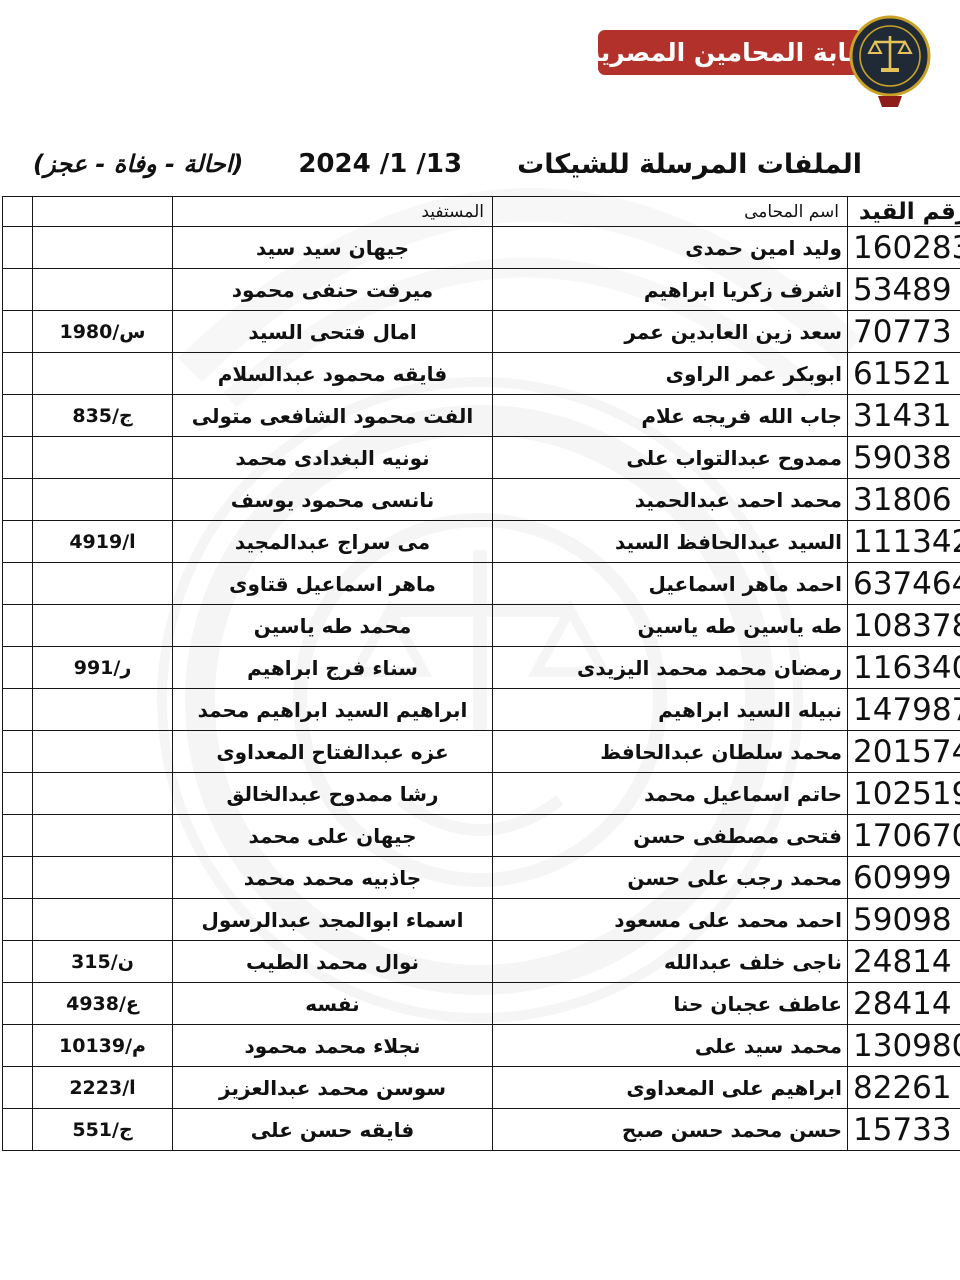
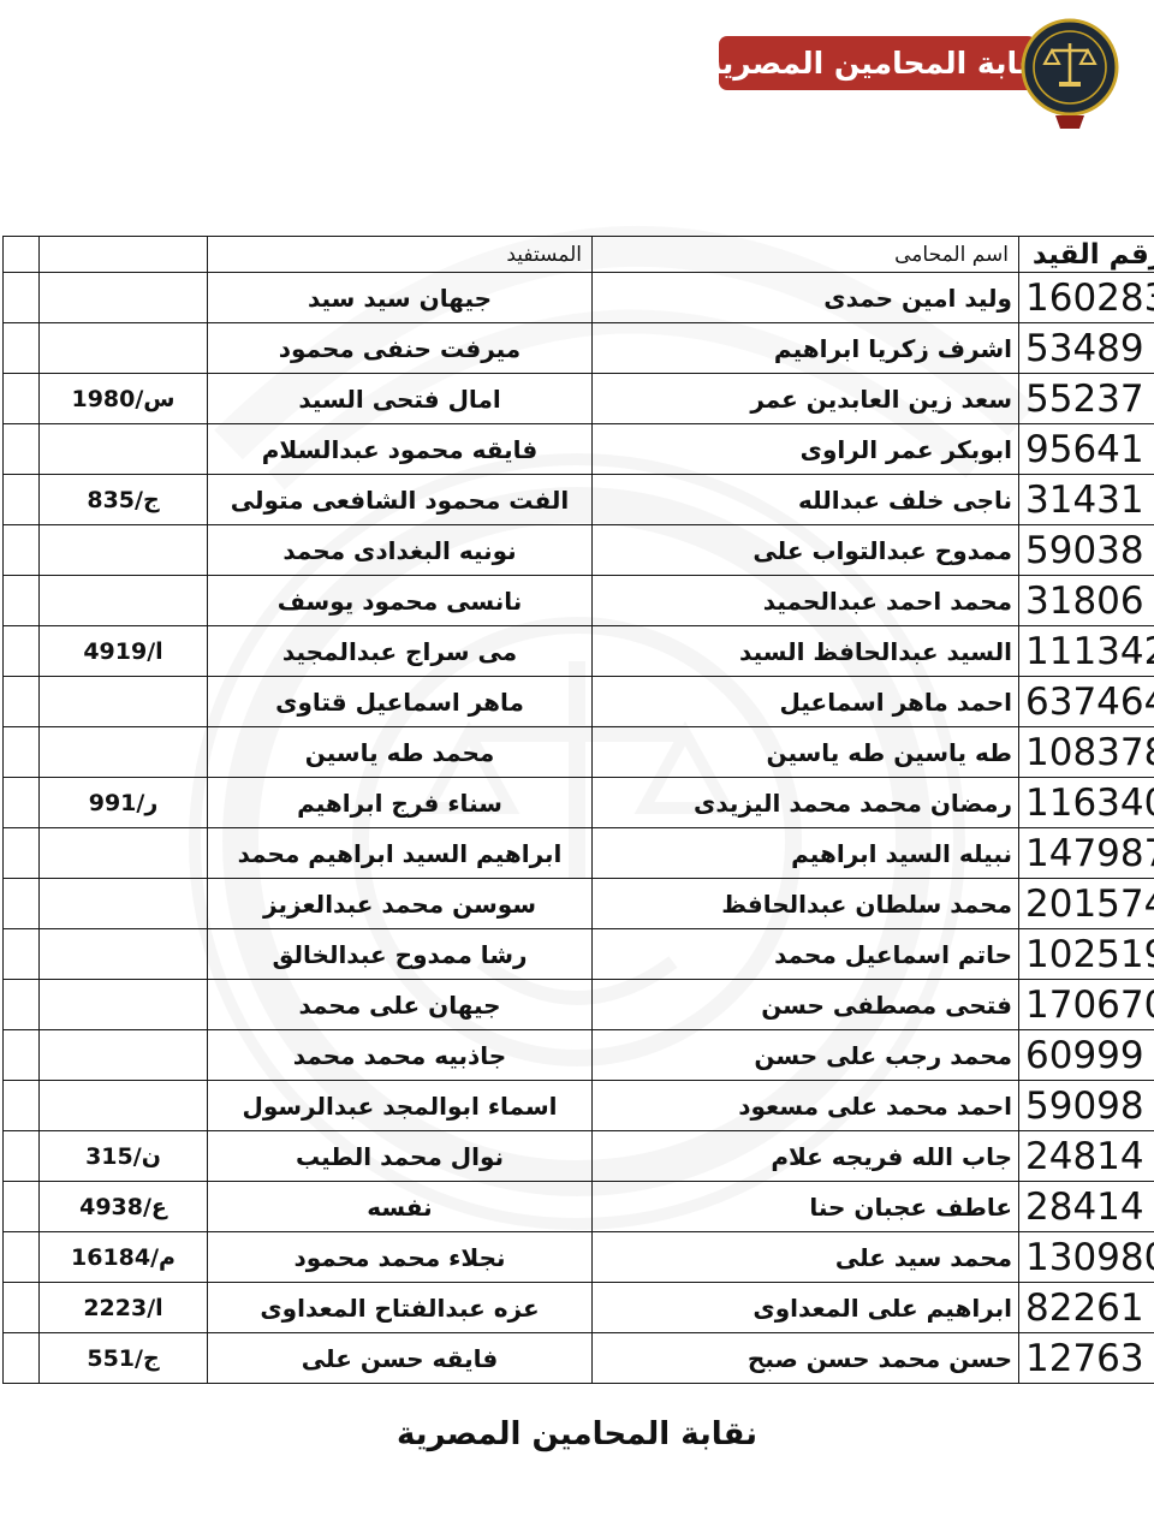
  ابة المحامين المصرية
- الملفات المرسلة للشيكات
- 13/ 1/ 2024
- (احالة - وفاة - عجز)
  قم القيد	اسم المحامى	المستفيد
  16028	وليد امين حمدى	جيهان سيد سيد
  53489	اشرف زكريا ابراهيم	ميرفت حنفى محمود
- 70773	سعد زين العابدين عمر	امال فتحى السيد	س/1980
+ 55237	سعد زين العابدين عمر	امال فتحى السيد	س/1980
- 61521	ابوبكر عمر الراوى	فايقه محمود عبدالسلام
+ 95641	ابوبكر عمر الراوى	فايقه محمود عبدالسلام
- 31431	جاب الله فريجه علام	الفت محمود الشافعى متولى	ج/835
+ 31431	ناجى خلف عبدالله	الفت محمود الشافعى متولى	ج/835
  59038	ممدوح عبدالتواب على	نونيه البغدادى محمد
  31806	محمد احمد عبدالحميد	نانسى محمود يوسف
  11134	السيد عبدالحافظ السيد	مى سراج عبدالمجيد	ا/4919
  63746	احمد ماهر اسماعيل	ماهر اسماعيل قتاوى
  10837	طه ياسين طه ياسين	محمد طه ياسين
  11634	رمضان محمد محمد اليزيدى	سناء فرج ابراهيم	ر/991
  14798	نبيله السيد ابراهيم	ابراهيم السيد ابراهيم محمد
- 20157	محمد سلطان عبدالحافظ	عزه عبدالفتاح المعداوى
+ 20157	محمد سلطان عبدالحافظ	سوسن محمد عبدالعزيز
  10251	حاتم اسماعيل محمد	رشا ممدوح عبدالخالق
  17067	فتحى مصطفى حسن	جيهان على محمد
  60999	محمد رجب على حسن	جاذبيه محمد محمد
  59098	احمد محمد على مسعود	اسماء ابوالمجد عبدالرسول
- 24814	ناجى خلف عبدالله	نوال محمد الطيب	ن/315
+ 24814	جاب الله فريجه علام	نوال محمد الطيب	ن/315
  28414	عاطف عجبان حنا	نفسه	ع/4938
- 13098	محمد سيد على	نجلاء محمد محمود	م/10139
+ 13098	محمد سيد على	نجلاء محمد محمود	م/16184
- 82261	ابراهيم على المعداوى	سوسن محمد عبدالعزيز	ا/2223
+ 82261	ابراهيم على المعداوى	عزه عبدالفتاح المعداوى	ا/2223
- 15733	حسن محمد حسن صبح	فايقه حسن على	ج/551
+ 12763	حسن محمد حسن صبح	فايقه حسن على	ج/551
+ نقابة المحامين المصرية
